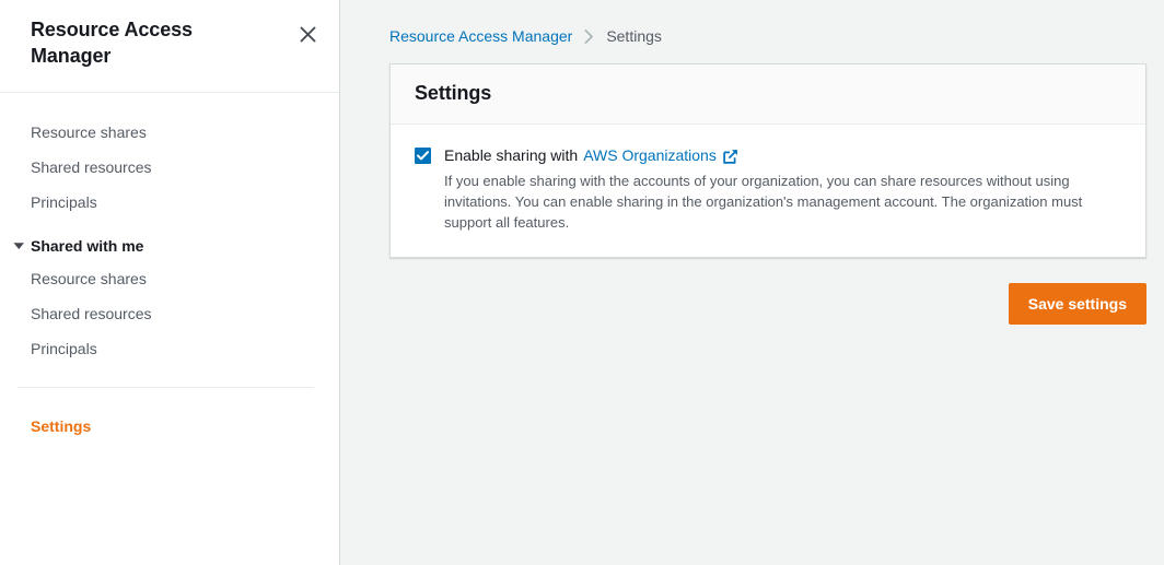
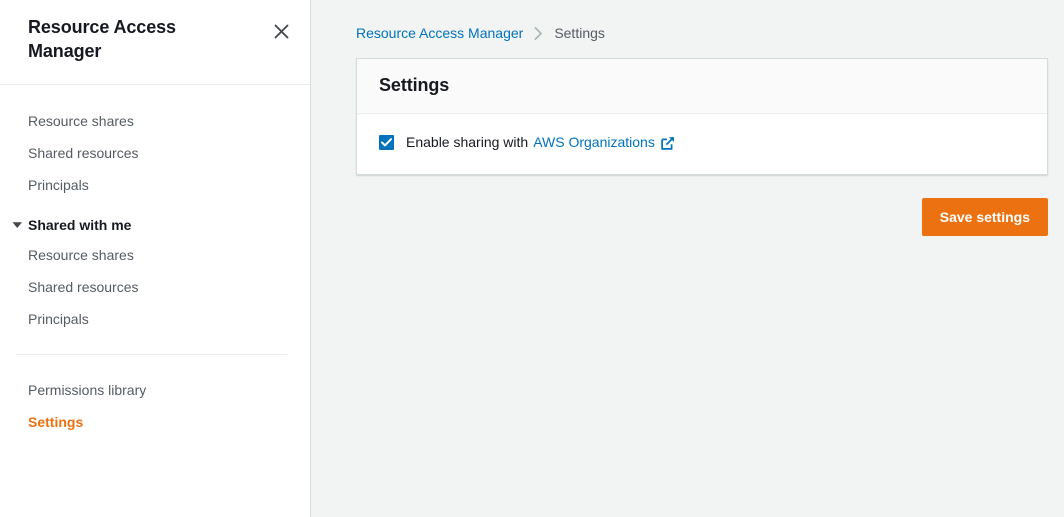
  Resource Access Manager
  Resource shares
  Shared resources
  Principals
  Shared with me
  Resource shares
  Shared resources
  Principals
+ Permissions library
  Settings
  Resource Access Manager
  Settings
  Settings
  Enable sharing with
  AWS Organizations
- If you enable sharing with the accounts of your organization, you can share resources without using invitations. You can enable sharing in the organization's management account. The organization must support all features.
  Save settings
